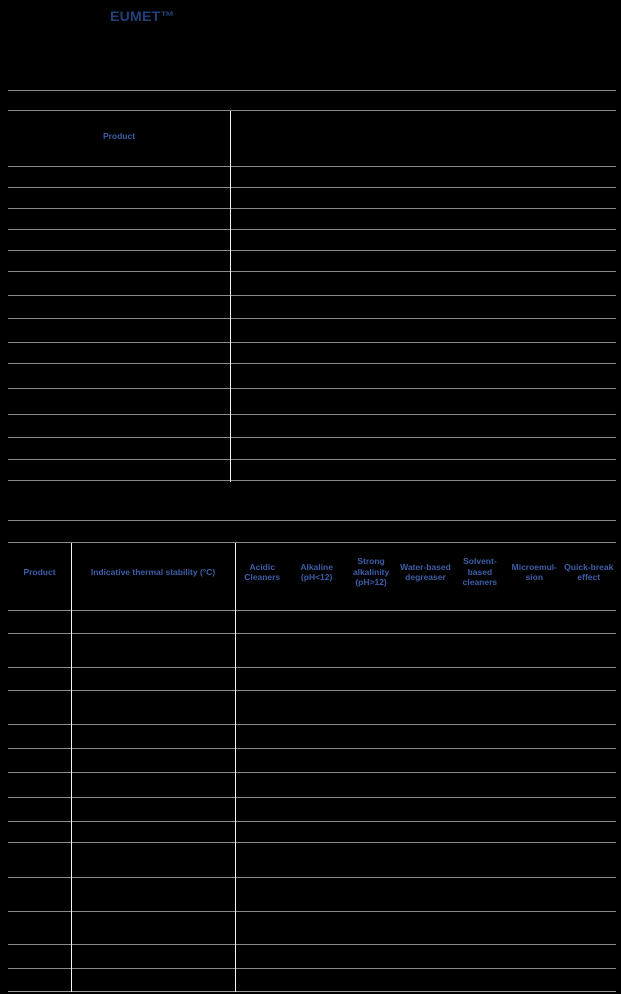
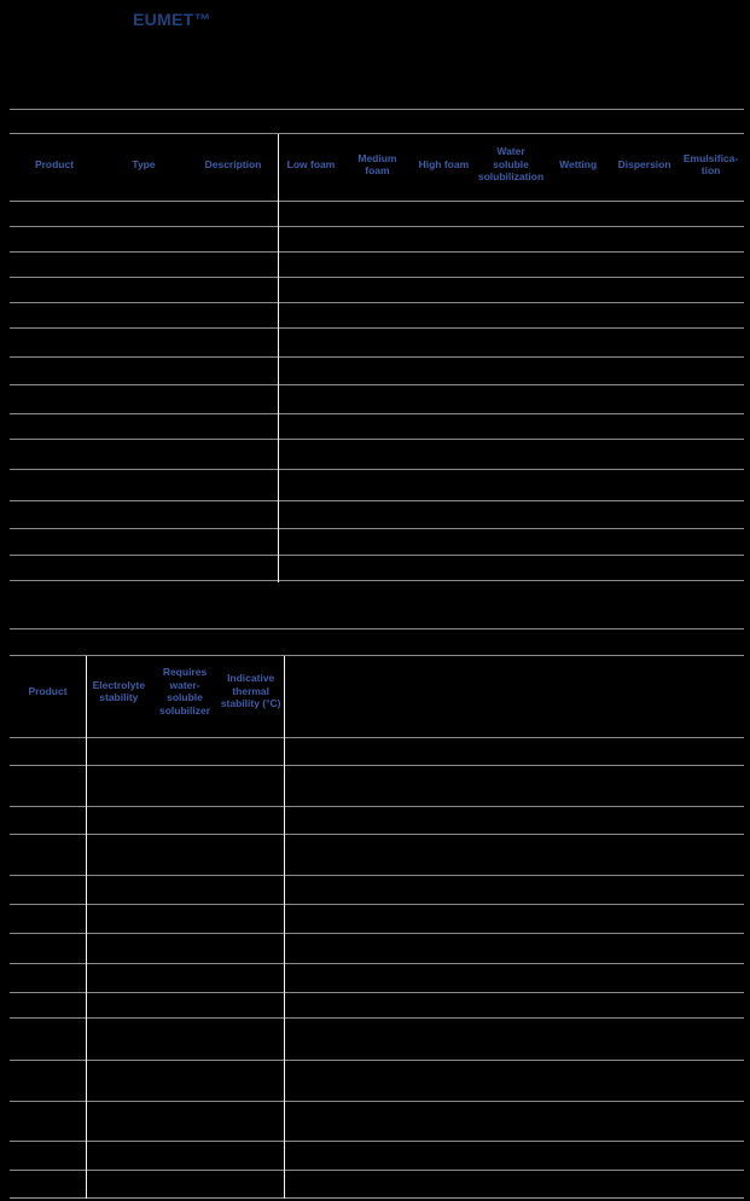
  EUMET™
  Product
+ Type
+ Description
+ Low foam
+ Medium foam
+ High foam
+ Water soluble solubilization
+ Wetting
+ Dispersion
+ Emulsifica-tion
  Product
+ Electrolyte stability
+ Requires water-soluble solubilizer
  Indicative thermal stability (°C)
- Acidic Cleaners
- Alkaline (pH<12)
- Strong alkalinity (pH>12)
- Water-based degreaser
- Solvent-based cleaners
- Microemul-sion
- Quick-break effect
